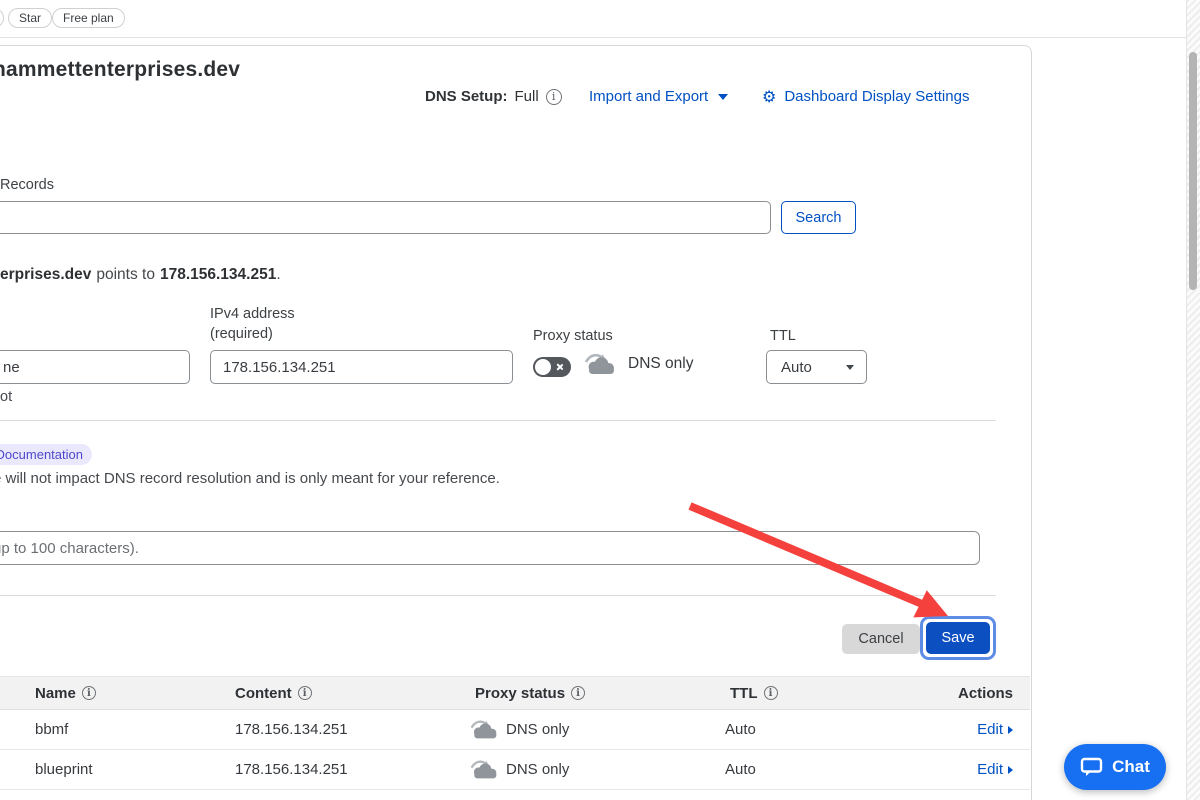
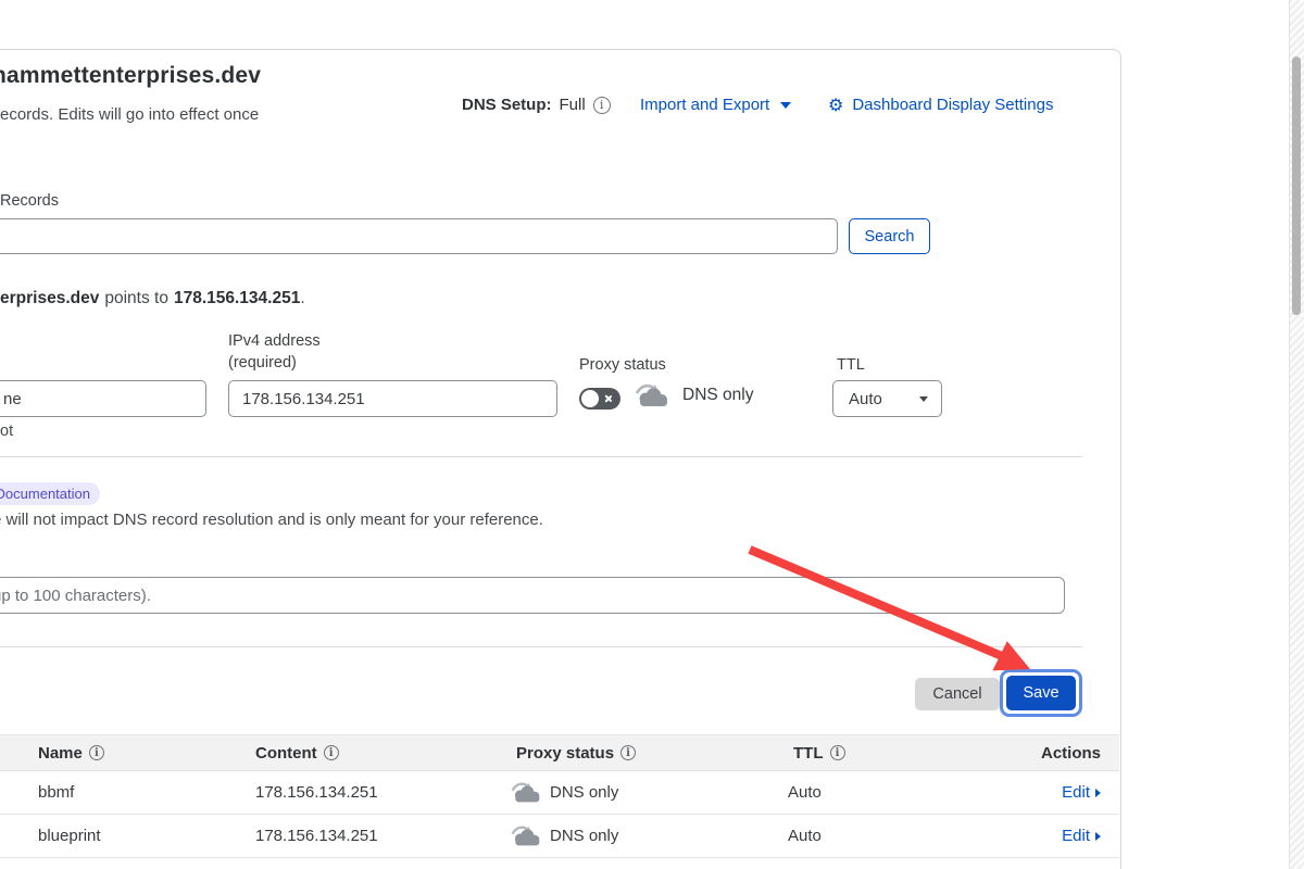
- Star
- Free plan
  ammettenterprises.dev
+ ecords. Edits will go into effect once
  DNS Setup:
  Full
  i
  Import and Export
  ⚙
  Dashboard Display Settings
  Records
  Search
  erprises.dev
  points to
  178.156.134.251
  .
  IPv4 address
  (required)
  Proxy status
  TTL
  ne
  ot
  178.156.134.251
  DNS only
  Auto
  Documentation
  will not impact DNS record resolution and is only meant for your reference.
  p to 100 characters).
  Cancel
  Save
  Name
  i
  Content
  i
  Proxy status
  i
  TTL
  i
  Actions
  bbmf
  178.156.134.251
  DNS only
  Auto
  Edit
  blueprint
  178.156.134.251
  DNS only
  Auto
  Edit
- Chat
